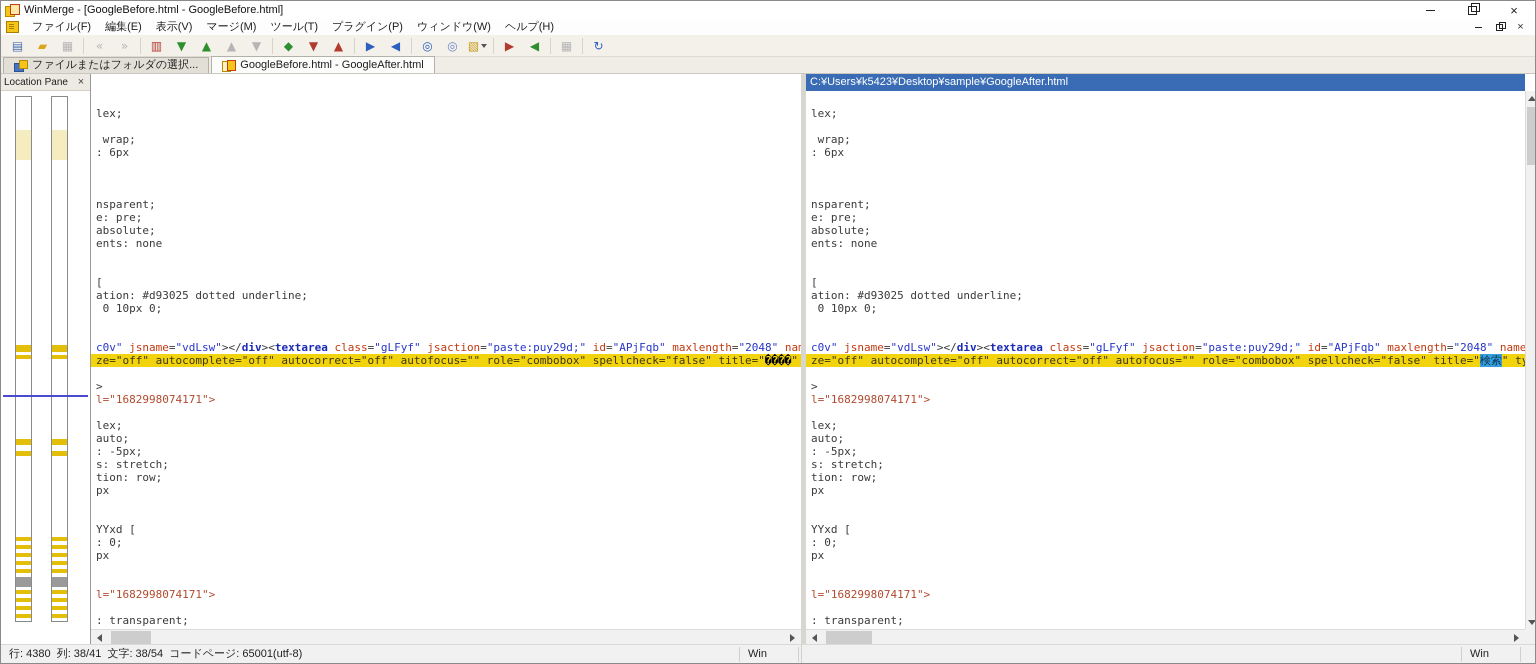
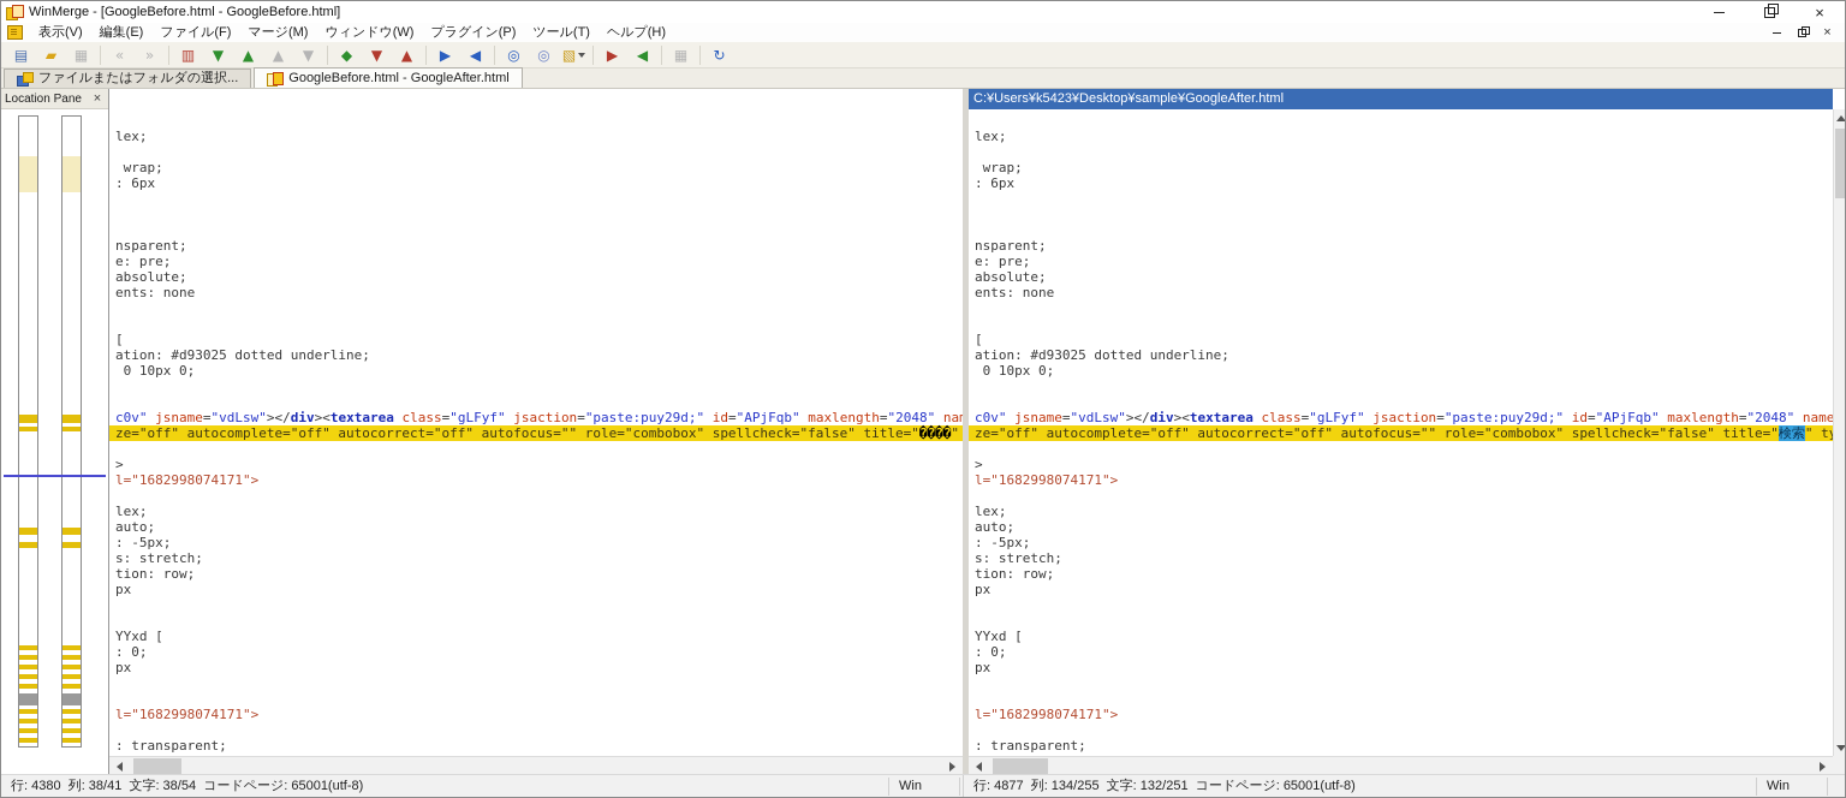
  WinMerge - [GoogleBefore.html - GoogleBefore.html]
  ×
- ファイル(F)
+ 表示(V)
  編集(E)
- 表示(V)
+ ファイル(F)
  マージ(M)
- ツール(T)
+ ウィンドウ(W)
  プラグイン(P)
- ウィンドウ(W)
+ ツール(T)
  ヘルプ(H)
  ×
  ▤
  ▰
  ▦
  «
  »
  ▥
  ▼
  ▲
  ▲
  ▼
  ◆
  ▼
  ▲
  ▶
  ◀
  ◎
  ◎
  ▧
  ▶
  ◀
  ▦
  ↻
  ファイルまたはフォルダの選択...
  GoogleBefore.html - GoogleAfter.html
  Location Pane
  ×
  lex;
  wrap;
  : 6px
  nsparent;
  e: pre;
  absolute;
  ents: none
  [
  ation: #d93025 dotted underline;
  0 10px 0;
  c0v" jsname="vdLsw"></div><textarea class="gLFyf" jsaction="paste:puy29d;" id="APjFqb" maxlength="2048" na
  ze="off" autocomplete="off" autocorrect="off" autofocus="" role="combobox" spellcheck="false" title="����"
  >
  l="1682998074171">
  lex;
  auto;
  : -5px;
  s: stretch;
  tion: row;
  px
  YYxd [
  : 0;
  px
  l="1682998074171">
  : transparent;
  C:¥Users¥k5423¥Desktop¥sample¥GoogleAfter.html
  lex;
  wrap;
  : 6px
  nsparent;
  e: pre;
  absolute;
  ents: none
  [
  ation: #d93025 dotted underline;
  0 10px 0;
  c0v" jsname="vdLsw"></div><textarea class="gLFyf" jsaction="paste:puy29d;" id="APjFqb" maxlength="2048" name
  ze="off" autocomplete="off" autocorrect="off" autofocus="" role="combobox" spellcheck="false" title="検索" t
  >
  l="1682998074171">
  lex;
  auto;
  : -5px;
  s: stretch;
  tion: row;
  px
  YYxd [
  : 0;
  px
  l="1682998074171">
  : transparent;
  行: 4380 列: 38/41 文字: 38/54 コードページ: 65001(utf-8)
  Win
+ 行: 4877 列: 134/255 文字: 132/251 コードページ: 65001(utf-8)
  Win
